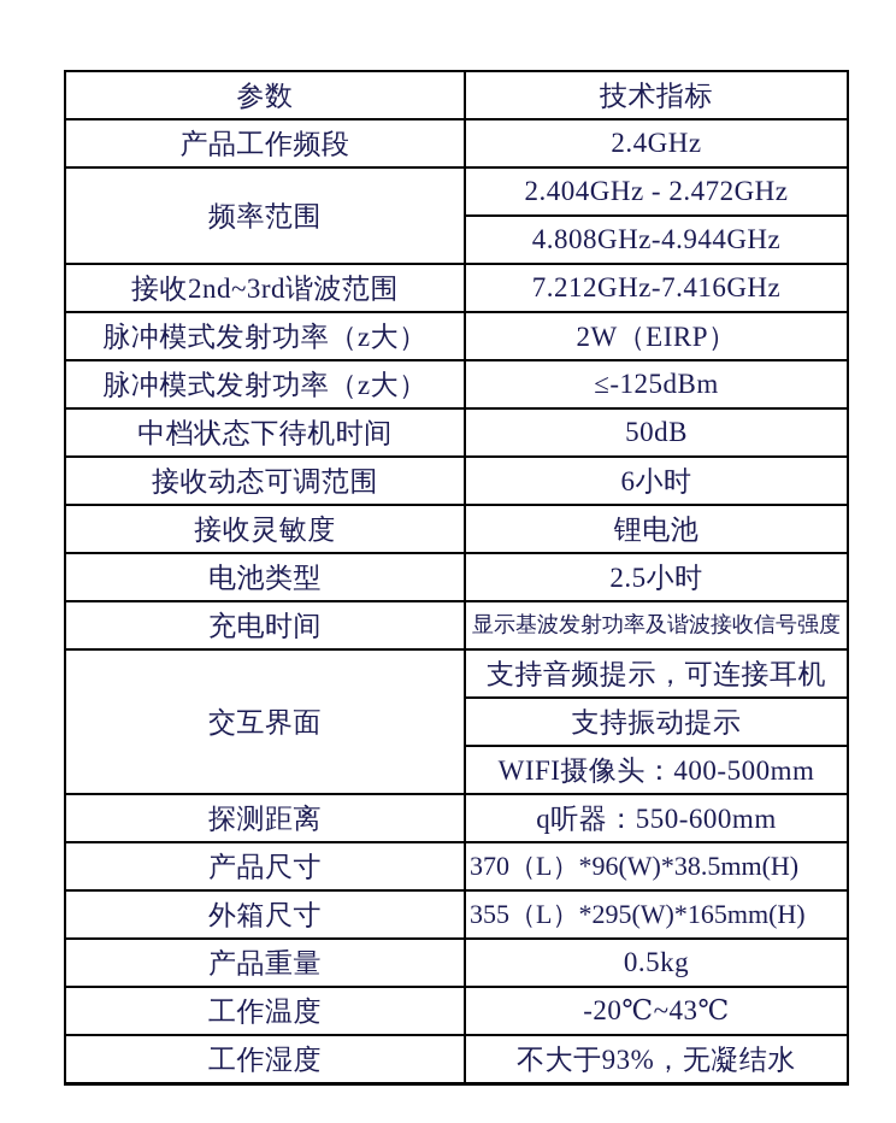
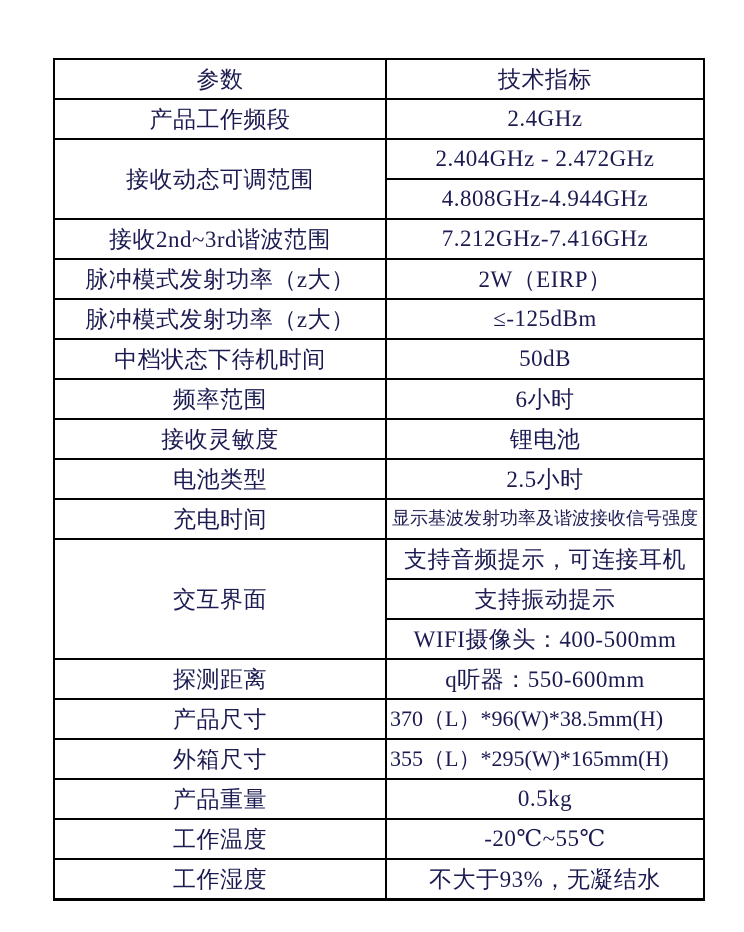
  参数	技术指标
  产品工作频段	2.4GHz
- 频率范围	2.404GHz - 2.472GHz
+ 接收动态可调范围	2.404GHz - 2.472GHz
  4.808GHz-4.944GHz
  接收2nd~3rd谐波范围	7.212GHz-7.416GHz
  脉冲模式发射功率（z大）	2W（EIRP）
  脉冲模式发射功率（z大）	≤-125dBm
  中档状态下待机时间	50dB
- 接收动态可调范围	6小时
+ 频率范围	6小时
  接收灵敏度	锂电池
  电池类型	2.5小时
  充电时间	显示基波发射功率及谐波接收信号强度
  交互界面	支持音频提示，可连接耳机
  支持振动提示
  WIFI摄像头：400-500mm
  探测距离	q听器：550-600mm
  产品尺寸	370（L）*96(W)*38.5mm(H)
  外箱尺寸	355（L）*295(W)*165mm(H)
  产品重量	0.5kg
- 工作温度	-20℃~43℃
+ 工作温度	-20℃~55℃
  工作湿度	不大于93%，无凝结水
